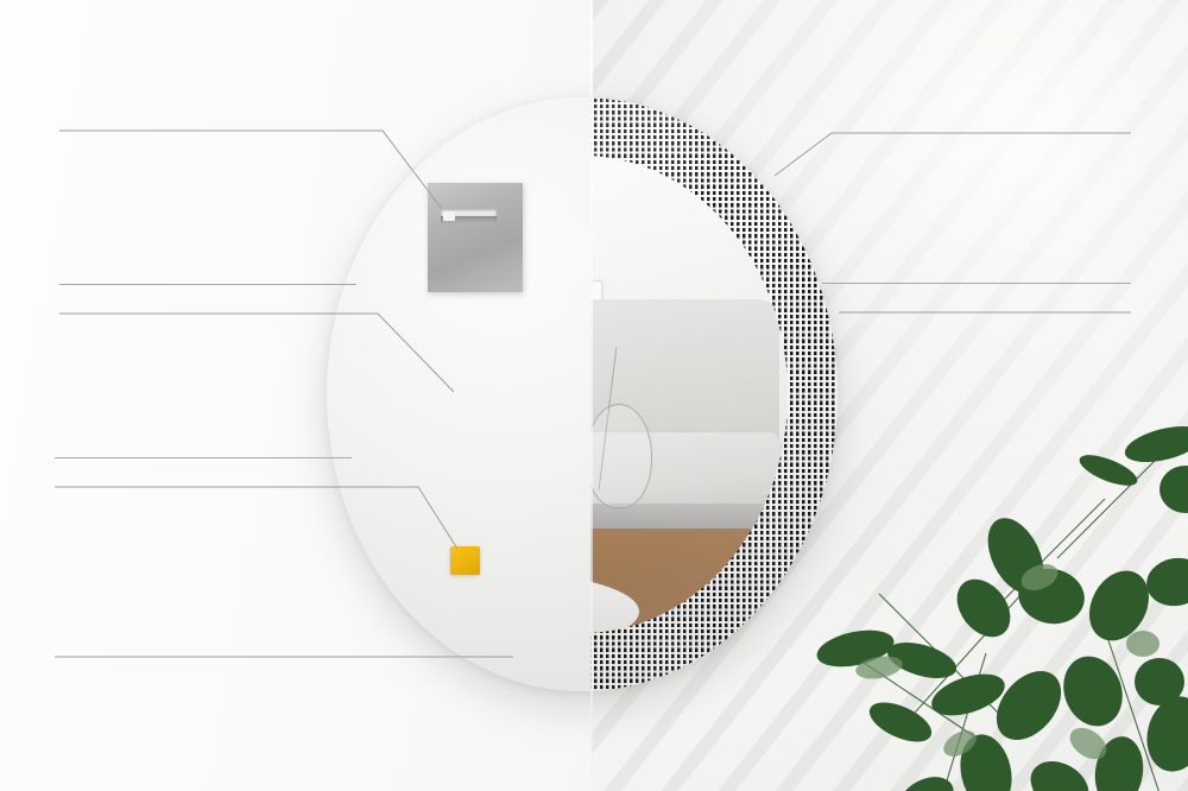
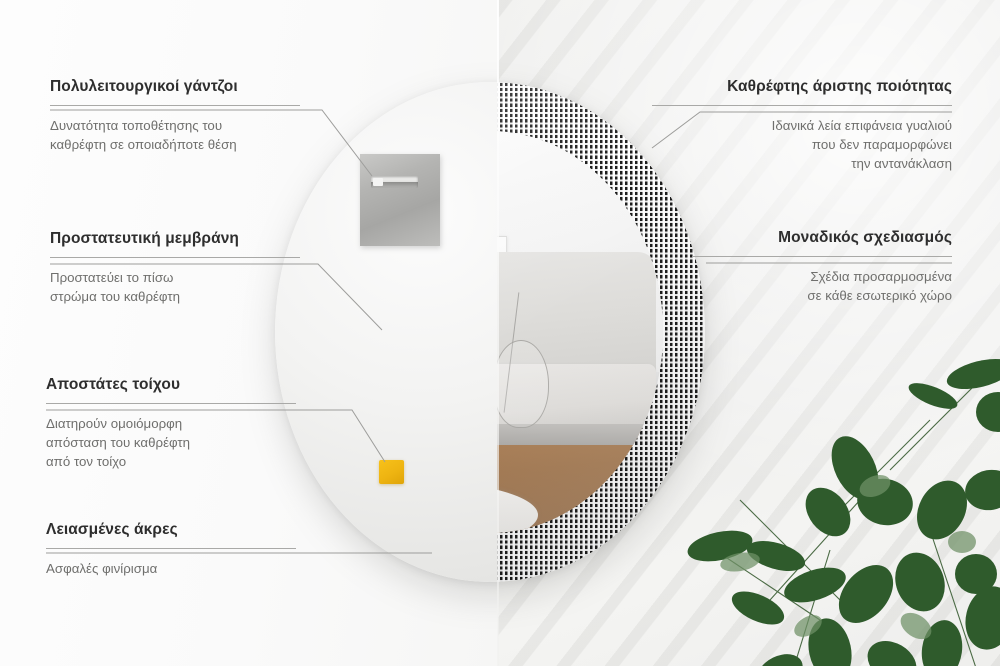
+ Πολυλειτουργικοί γάντζοι
+ Δυνατότητα τοποθέτησης του
+ καθρέφτη σε οποιαδήποτε θέση
+ Προστατευτική μεμβράνη
+ Προστατεύει το πίσω
+ στρώμα του καθρέφτη
+ Αποστάτες τοίχου
+ Διατηρούν ομοιόμορφη
+ απόσταση του καθρέφτη
+ από τον τοίχο
+ Λειασμένες άκρες
+ Ασφαλές φινίρισμα
+ Καθρέφτης άριστης ποιότητας
+ Ιδανικά λεία επιφάνεια γυαλιού
+ που δεν παραμορφώνει
+ την αντανάκλαση
+ Μοναδικός σχεδιασμός
+ Σχέδια προσαρμοσμένα
+ σε κάθε εσωτερικό χώρο
